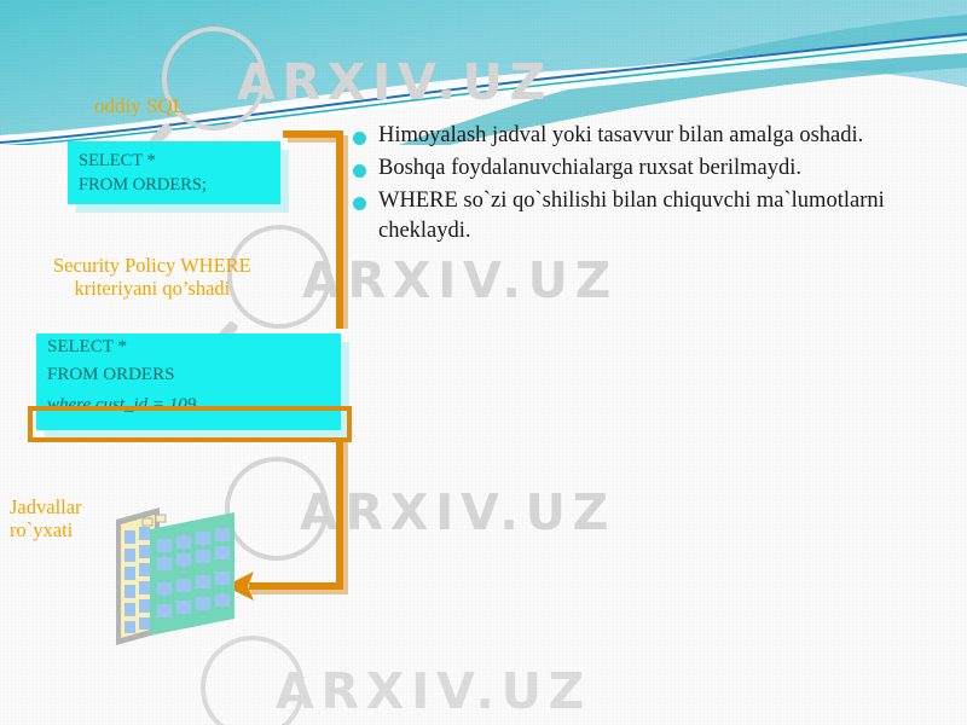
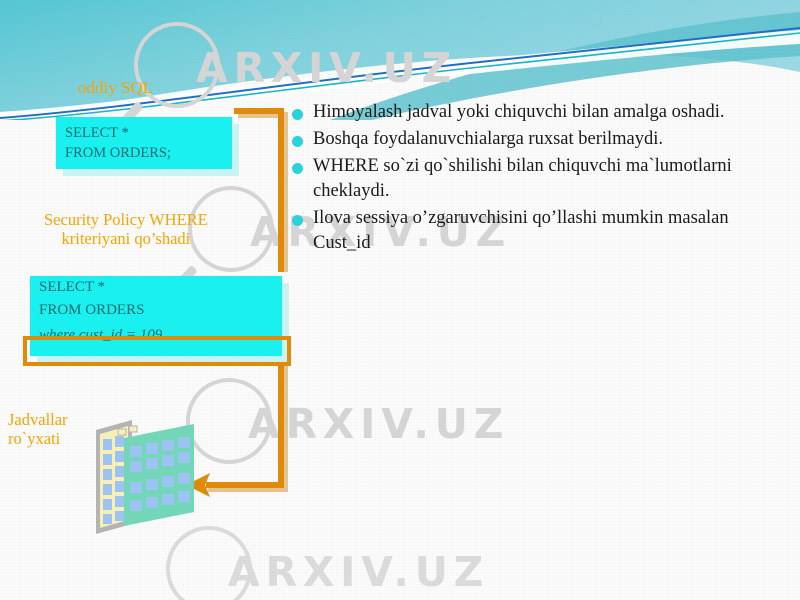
  oddiy SQL
  Security Policy WHERE
  kriteriyani qo’shadi
  Jadvallar
  ro`yxati
  SELECT *
  FROM ORDERS;
  SELECT *
  FROM ORDERS
  where cust_id = 109
- Himoyalash jadval yoki tasavvur bilan amalga oshadi.
+ Himoyalash jadval yoki chiquvchi bilan amalga oshadi.
  Boshqa foydalanuvchialarga ruxsat berilmaydi.
  WHERE so`zi qo`shilishi bilan chiquvchi ma`lumotlarni cheklaydi.
+ Ilova sessiya o’zgaruvchisini qo’llashi mumkin masalan Cust_id
